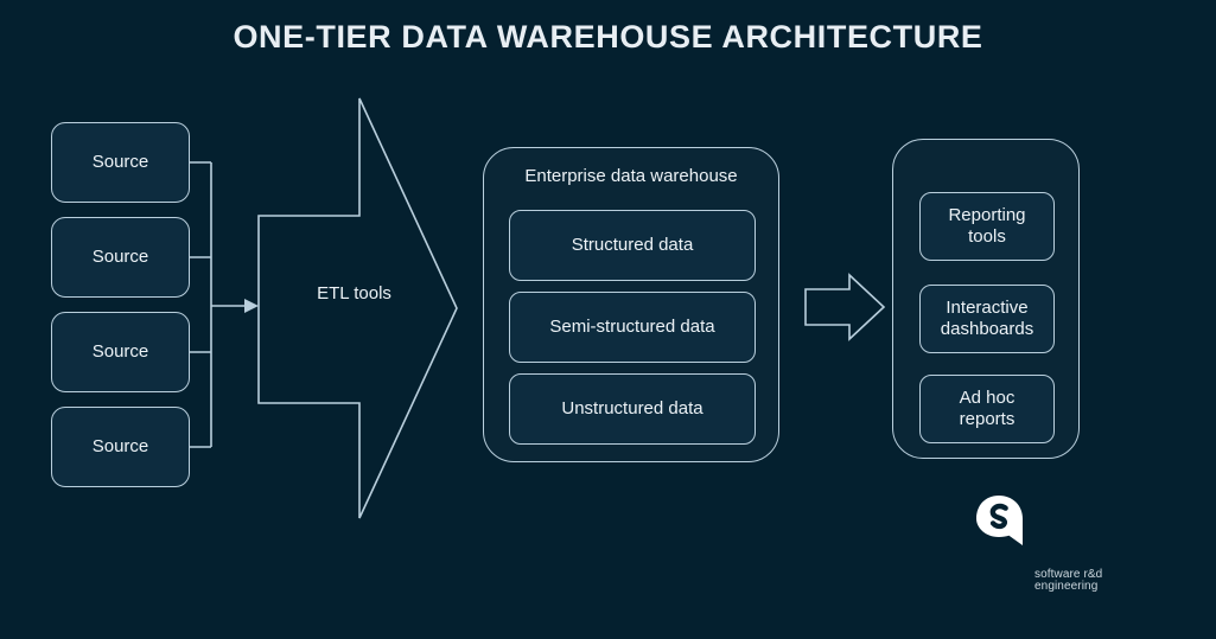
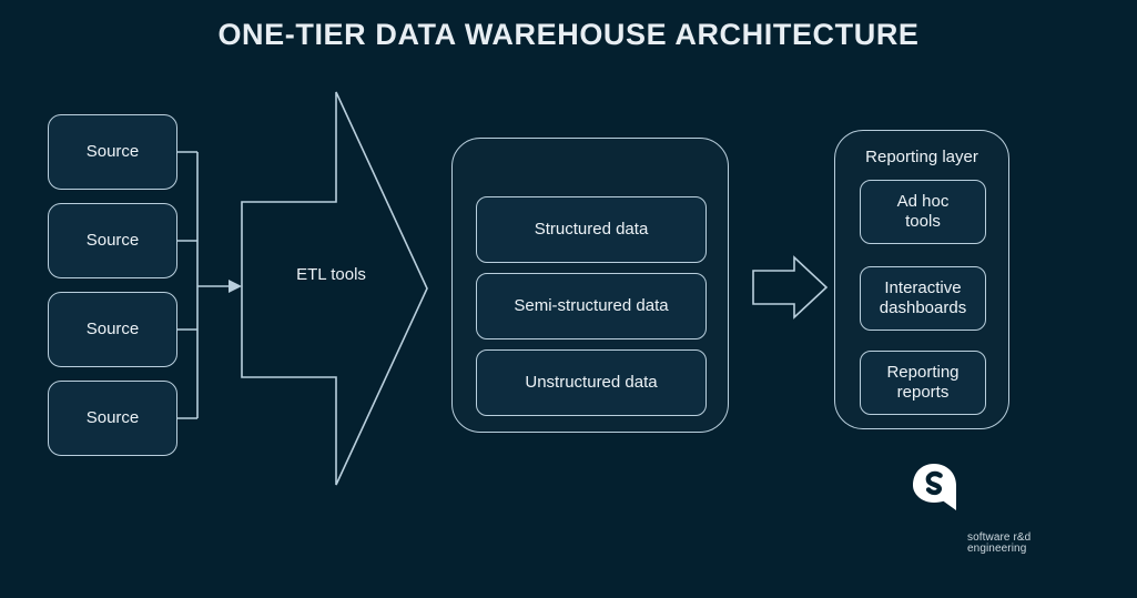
  ONE-TIER DATA WAREHOUSE ARCHITECTURE
  Source
  Source
  Source
  Source
  ETL tools
- Enterprise data warehouse
  Structured data
  Semi-structured data
  Unstructured data
+ Reporting layer
- Reporting
+ Ad hoc
  tools
  Interactive
  dashboards
- Ad hoc
+ Reporting
  reports
  software r&d engineering
